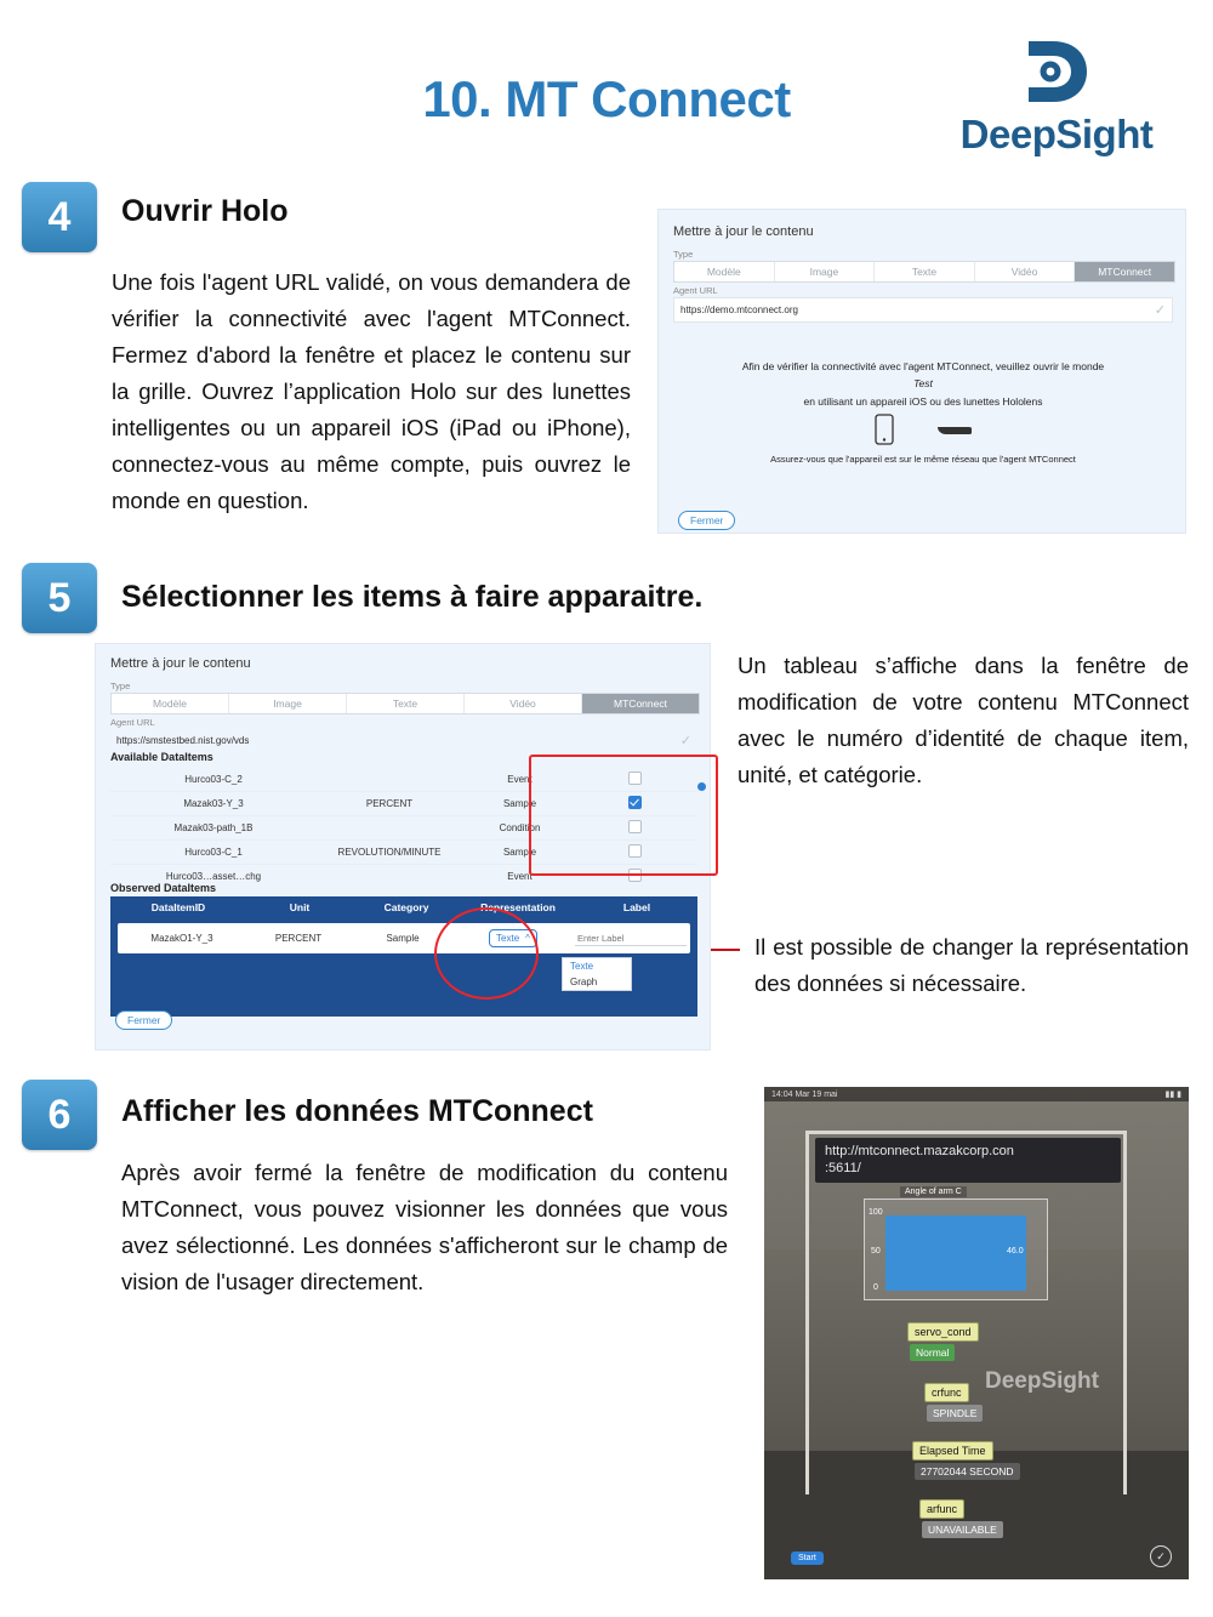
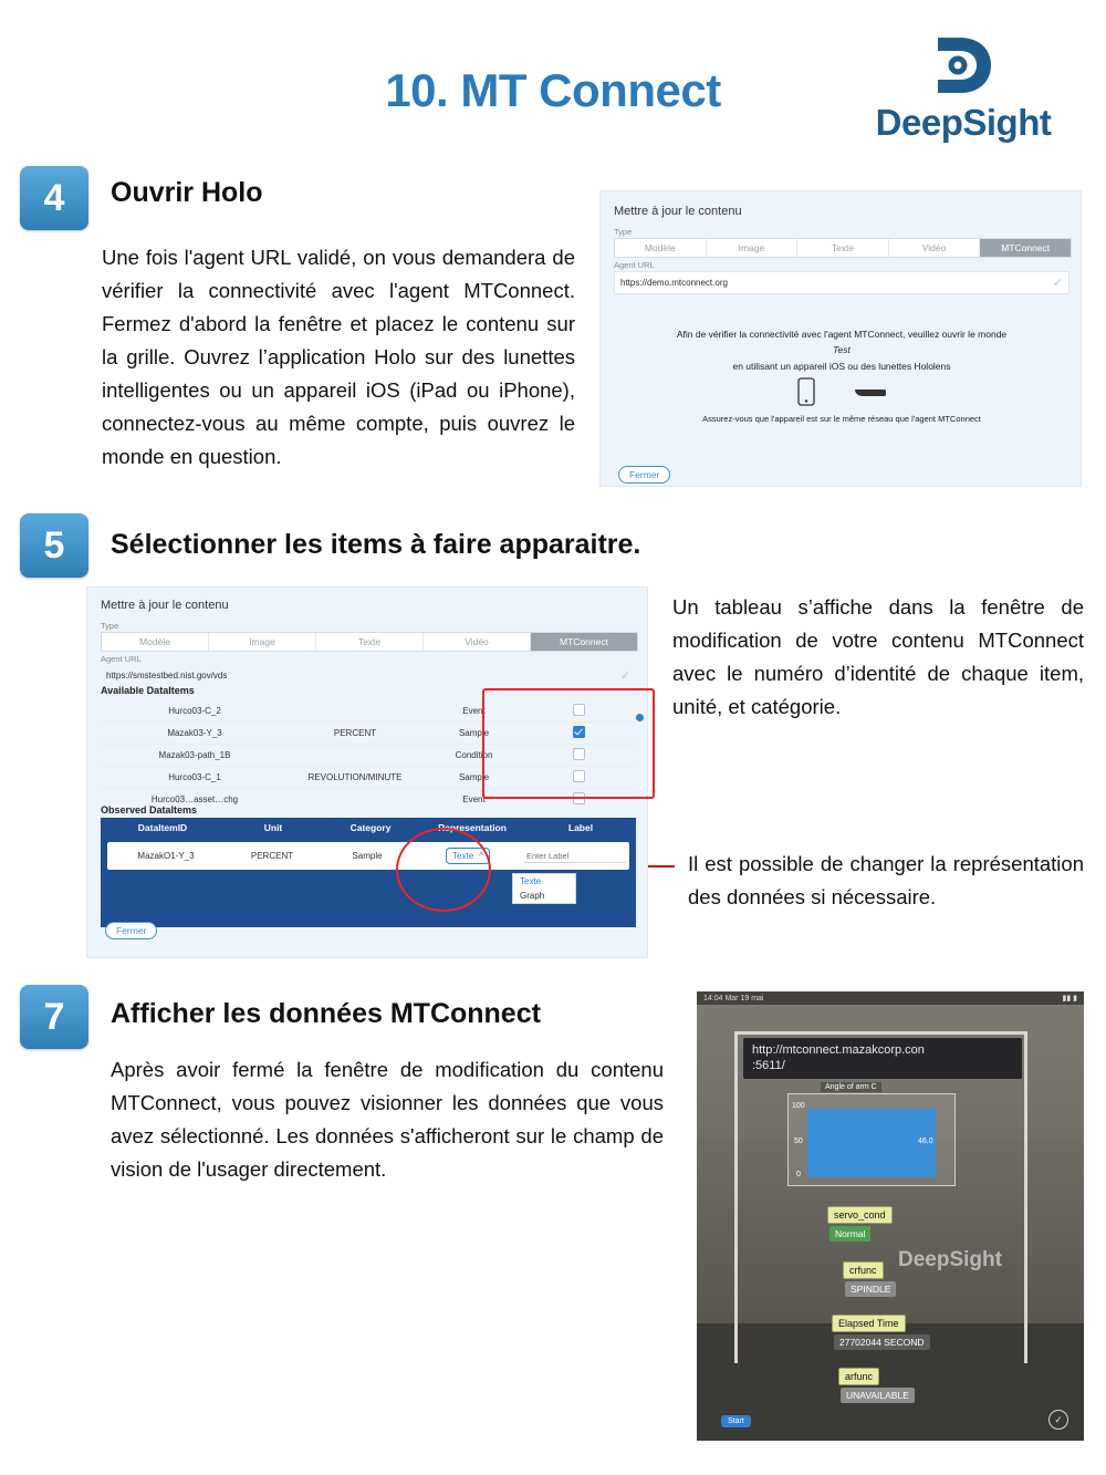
  10. MT Connect
  DeepSight
  4
  Ouvrir Holo
  Une fois l'agent URL validé, on vous demandera de vérifier la connectivité avec l'agent MTConnect. Fermez d'abord la fenêtre et placez le contenu sur la grille. Ouvrez l’application Holo sur des lunettes intelligentes ou un appareil iOS (iPad ou iPhone), connectez-vous au même compte, puis ouvrez le monde en question.
  Mettre à jour le contenu
  Type
  Modèle
  Image
  Texte
  Vidéo
  MTConnect
  Agent URL
  https://demo.mtconnect.org
  ✓
  Afin de vérifier la connectivité avec l'agent MTConnect, veuillez ouvrir le monde
  Test
  en utilisant un appareil iOS ou des lunettes Hololens
  Assurez-vous que l'appareil est sur le même réseau que l'agent MTConnect
  Fermer
  5
  Sélectionner les items à faire apparaitre.
  Un tableau s’affiche dans la fenêtre de modification de votre contenu MTConnect avec le numéro d’identité de chaque item, unité, et catégorie.
  Il est possible de changer la représentation des données si nécessaire.
  Mettre à jour le contenu
  Type
  Modèle
  Image
  Texte
  Vidéo
  MTConnect
  Agent URL
  https://smstestbed.nist.gov/vds
  ✓
  Available DataItems
  Hurco03-C_2
  Event
  Mazak03-Y_3
  PERCENT
  Sample
  Mazak03-path_1B
  Condition
  Hurco03-C_1
  REVOLUTION/MINUTE
  Sample
  Hurco03…asset…chg
  Event
  Observed DataItems
  DataItemID
  Unit
  Category
  Representation
  Label
  MazakO1-Y_3
  PERCENT
  Sample
  Texte
  ^
  Enter Label
  Texte
  Graph
  Fermer
- 6
+ 7
  Afficher les données MTConnect
  Après avoir fermé la fenêtre de modification du contenu MTConnect, vous pouvez visionner les données que vous avez sélectionné. Les données s'afficheront sur le champ de vision de l'usager directement.
  http://mtconnect.mazakcorp.con
  :5611/
  servo_cond
  Normal
  crfunc
  SPINDLE
  Elapsed Time
  27702044 SECOND
  arfunc
  UNAVAILABLE
  DeepSight
  ✓
